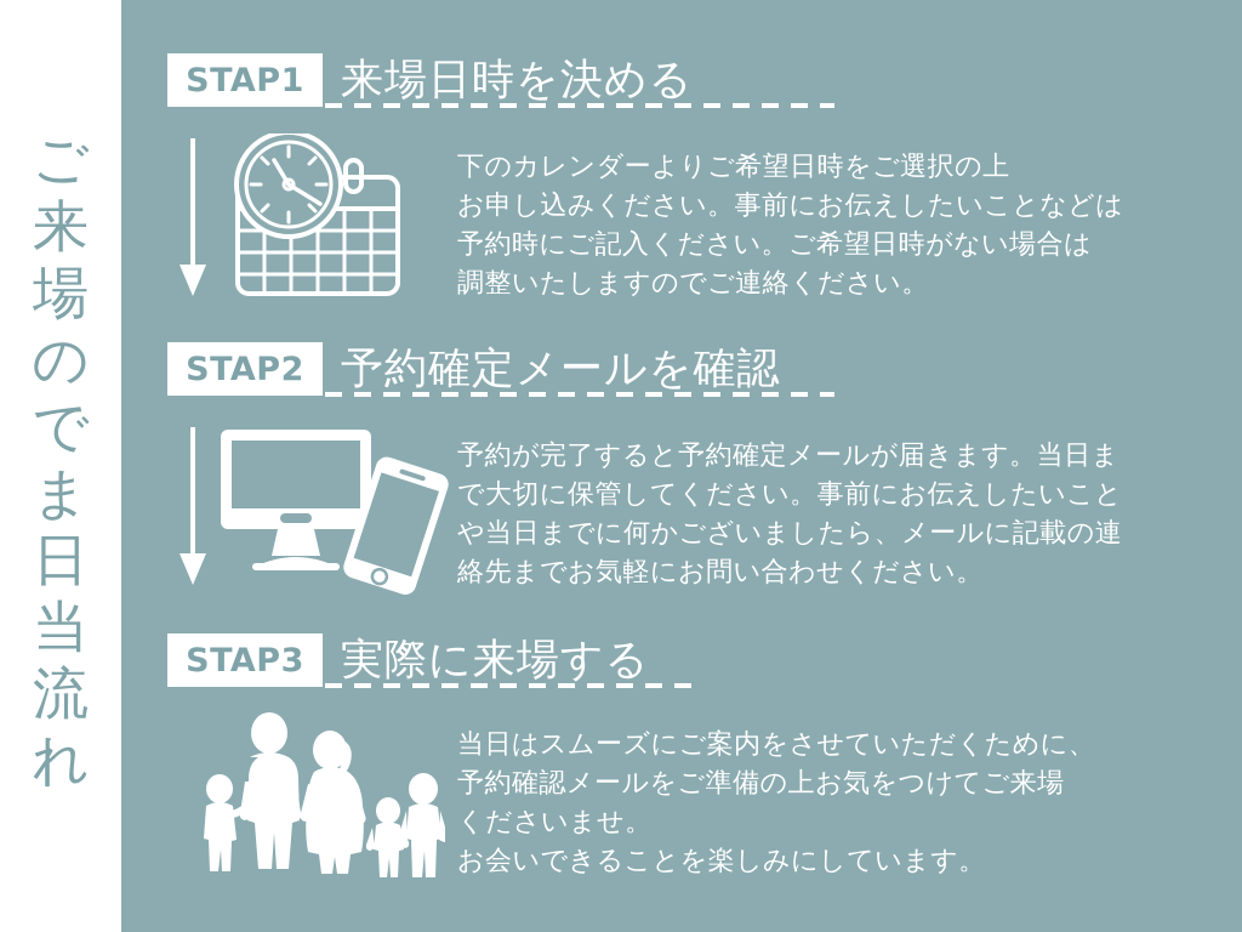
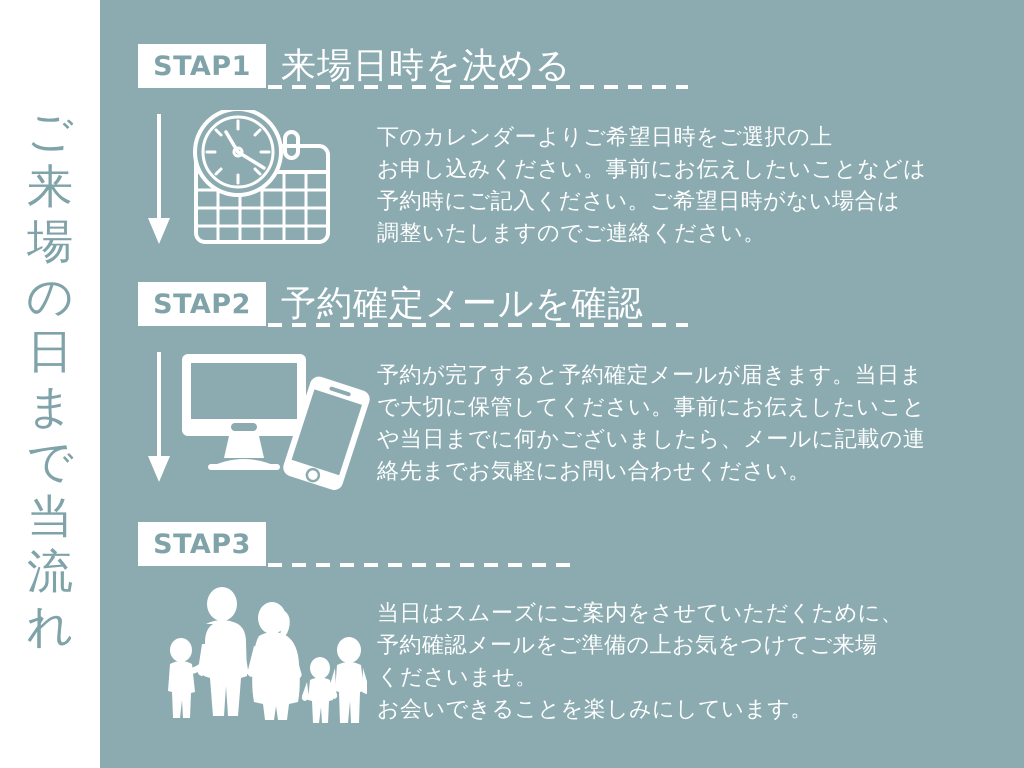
  ご
  来
  場
  の
- で
+ 日
  ま
- 日
+ で
  当
  流
  れ
  STAP1
  来場日時を決める
  下のカレンダーよりご希望日時をご選択の上
  お申し込みください。事前にお伝えしたいことなどは
  予約時にご記入ください。ご希望日時がない場合は
  調整いたしますのでご連絡ください。
  STAP2
  予約確定メールを確認
  予約が完了すると予約確定メールが届きます。当日ま
  で大切に保管してください。事前にお伝えしたいこと
  や当日までに何かございましたら、メールに記載の連
  絡先までお気軽にお問い合わせください。
  STAP3
- 実際に来場する
  当日はスムーズにご案内をさせていただくために、
  予約確認メールをご準備の上お気をつけてご来場
  くださいませ。
  お会いできることを楽しみにしています。
